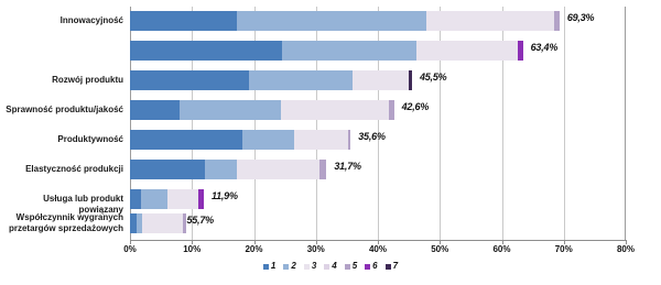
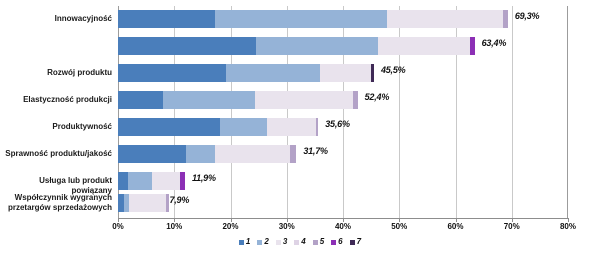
  Innowacyjność
  Rozwój produktu
- Sprawność produktu/jakość
+ Elastyczność produkcji
  Produktywność
- Elastyczność produkcji
+ Sprawność produktu/jakość
  Usługa lub produkt powiązany
  Współczynnik wygranych
  przetargów sprzedażowych
  69,3%
  63,4%
  45,5%
- 42,6%
+ 52,4%
  35,6%
  31,7%
  11,9%
- 55,7%
+ 7,9%
  0%
  10%
  20%
  30%
  40%
  50%
  60%
  70%
  80%
  1
  2
  3
  4
  5
  6
  7
